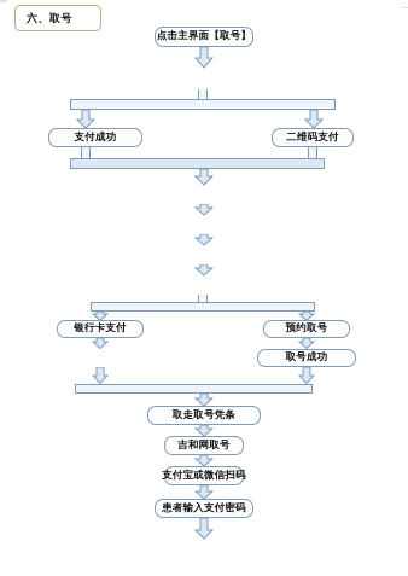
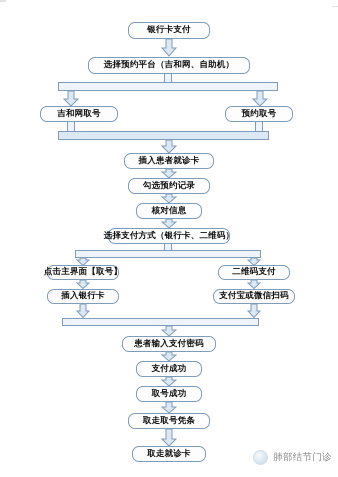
- 六、取号
- 点击主界面【取号】
+ 银行卡支付
+ 选择预约平台（吉和网、自助机）
- 支付成功
+ 吉和网取号
- 二维码支付
+ 预约取号
+ 插入患者就诊卡
+ 勾选预约记录
+ 核对信息
+ 选择支付方式（银行卡、二维码）
- 银行卡支付
+ 点击主界面【取号】
- 预约取号
+ 二维码支付
+ 插入银行卡
- 取号成功
+ 支付宝或微信扫码
- 取走取号凭条
+ 患者输入支付密码
- 吉和网取号
+ 支付成功
- 支付宝或微信扫码
+ 取号成功
- 患者输入支付密码
+ 取走取号凭条
+ 取走就诊卡
+ 肺部结节门诊
